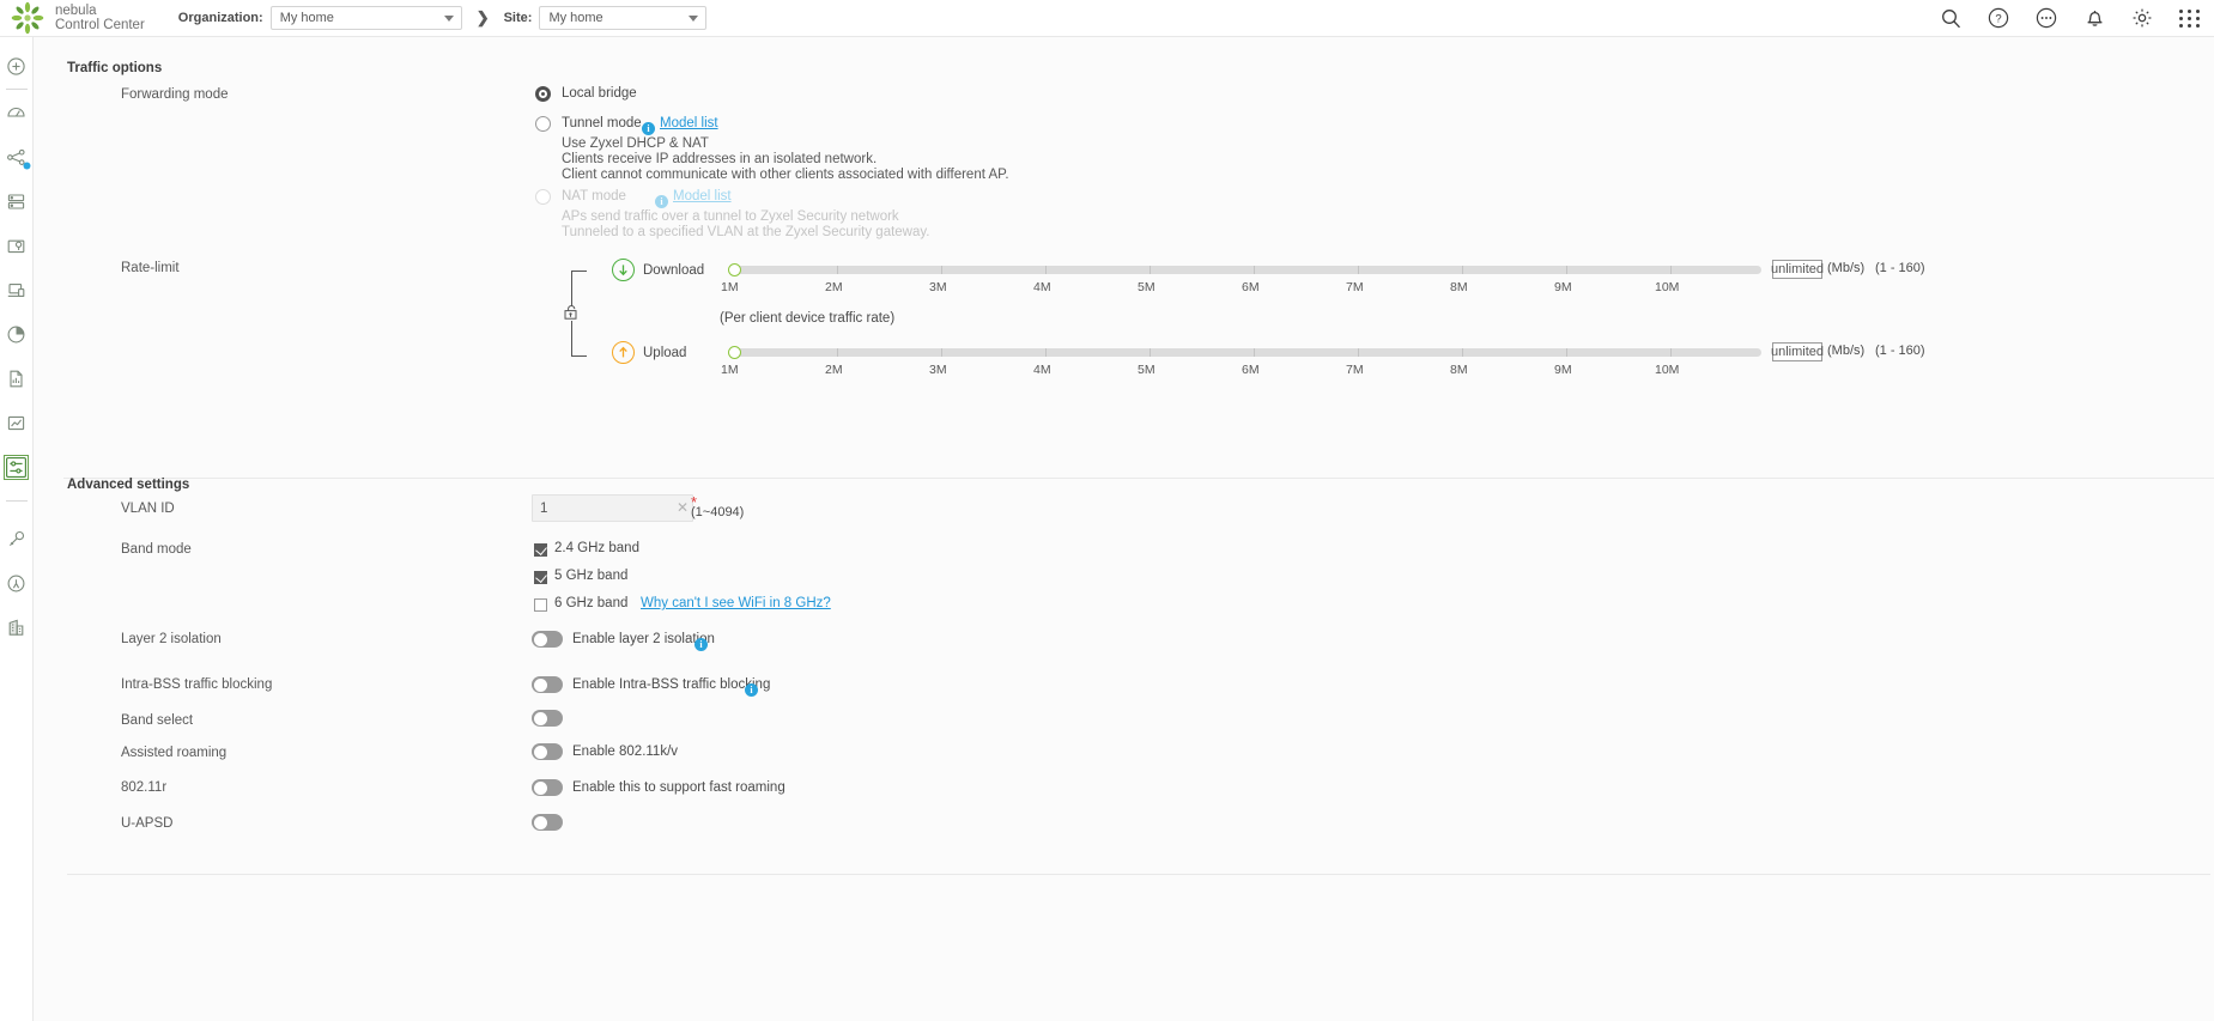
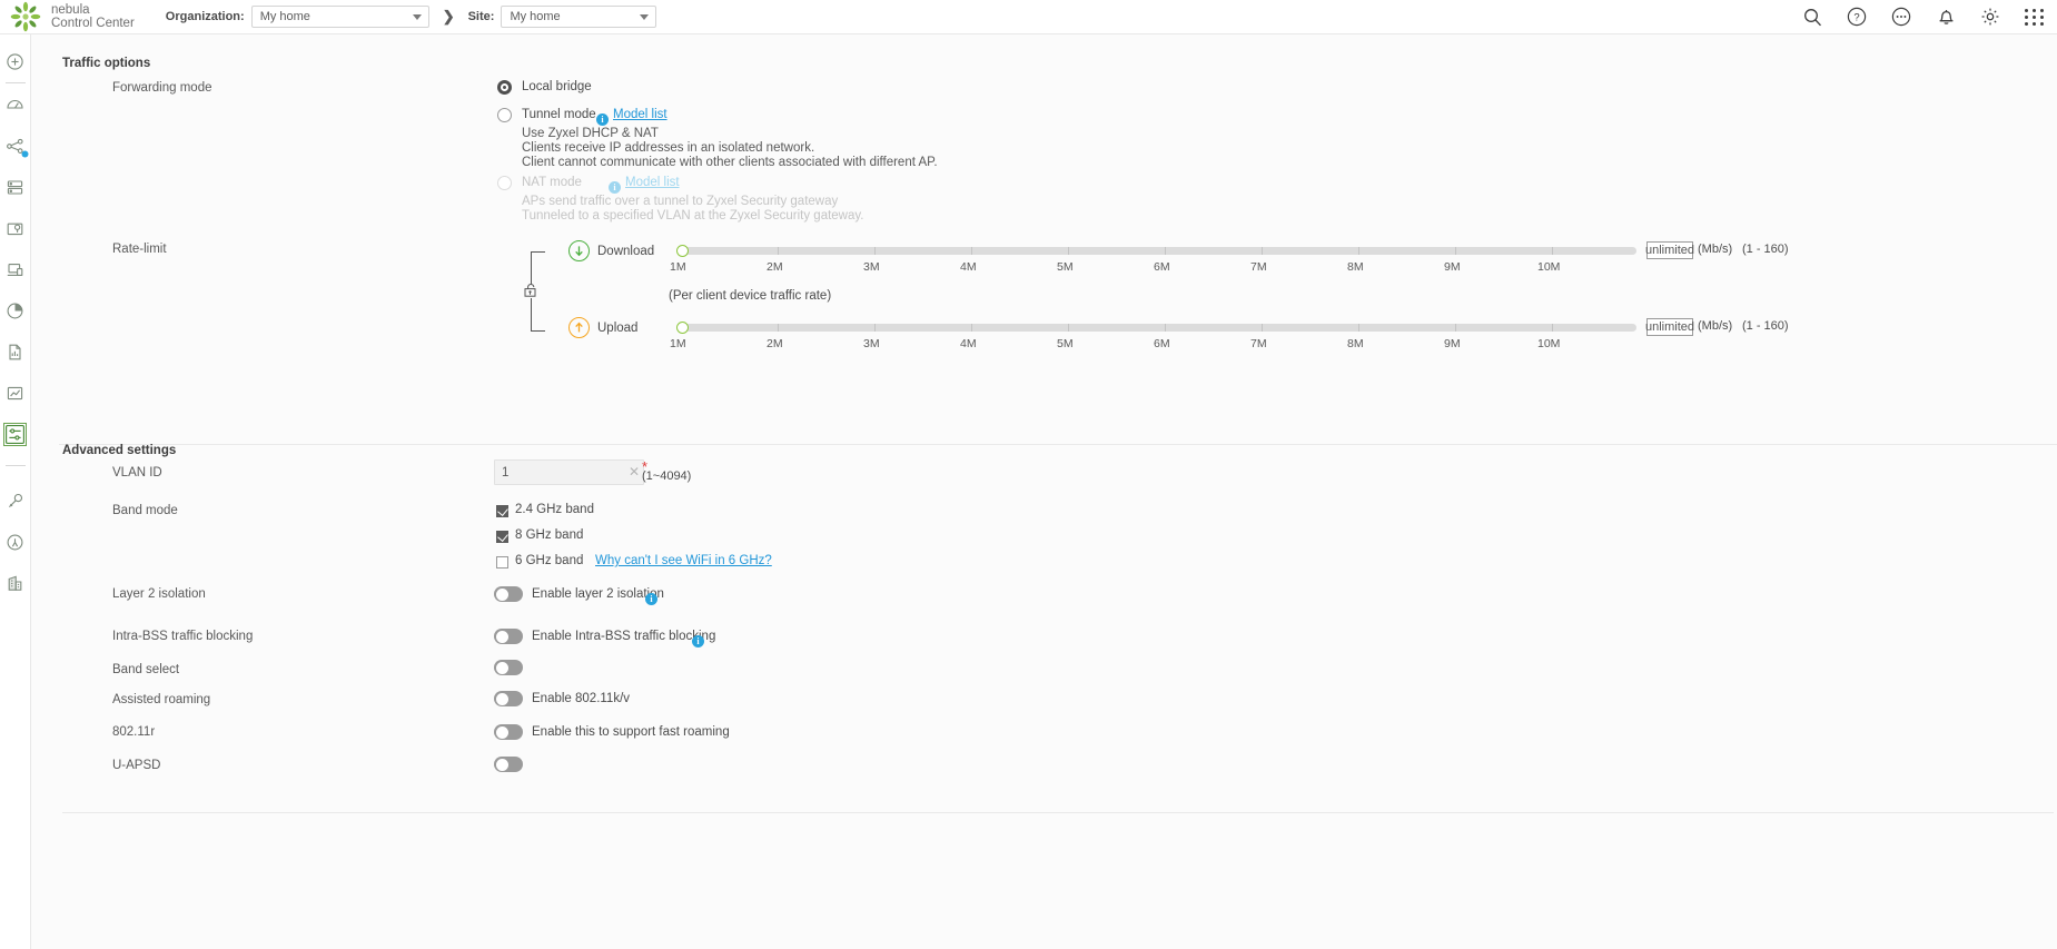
  nebula
  Control Center
  Organization:
  My home
  ❯
  Site:
  My home
  ?
  Traffic options
  Forwarding mode
  Local bridge
  Tunnel mode
  i
  Model list
  Use Zyxel DHCP & NAT
  Clients receive IP addresses in an isolated network.
  Client cannot communicate with other clients associated with different AP.
  NAT mode
  i
  Model list
- APs send traffic over a tunnel to Zyxel Security network
+ APs send traffic over a tunnel to Zyxel Security gateway
  Tunneled to a specified VLAN at the Zyxel Security gateway.
  Rate-limit
  Download
  1M
  2M
  3M
  4M
  5M
  6M
  7M
  8M
  9M
  10M
  unlimited
  (Mb/s)
  (1 - 160)
  (Per client device traffic rate)
  Upload
  1M
  2M
  3M
  4M
  5M
  6M
  7M
  8M
  9M
  10M
  unlimited
  (Mb/s)
  (1 - 160)
  Advanced settings
  VLAN ID
  1
  ✕
  *
  (1~4094)
  Band mode
  2.4 GHz band
- 5 GHz band
+ 8 GHz band
  6 GHz band
- Why can't I see WiFi in 8 GHz?
+ Why can't I see WiFi in 6 GHz?
  Layer 2 isolation
  Enable layer 2 isolatn
  i
  Intra-BSS traffic blocking
  Enable Intra-BSS traffic blocng
  i
  Band select
  Assisted roaming
  Enable 802.11k/v
  802.11r
  Enable this to support fast roaming
  U-APSD
